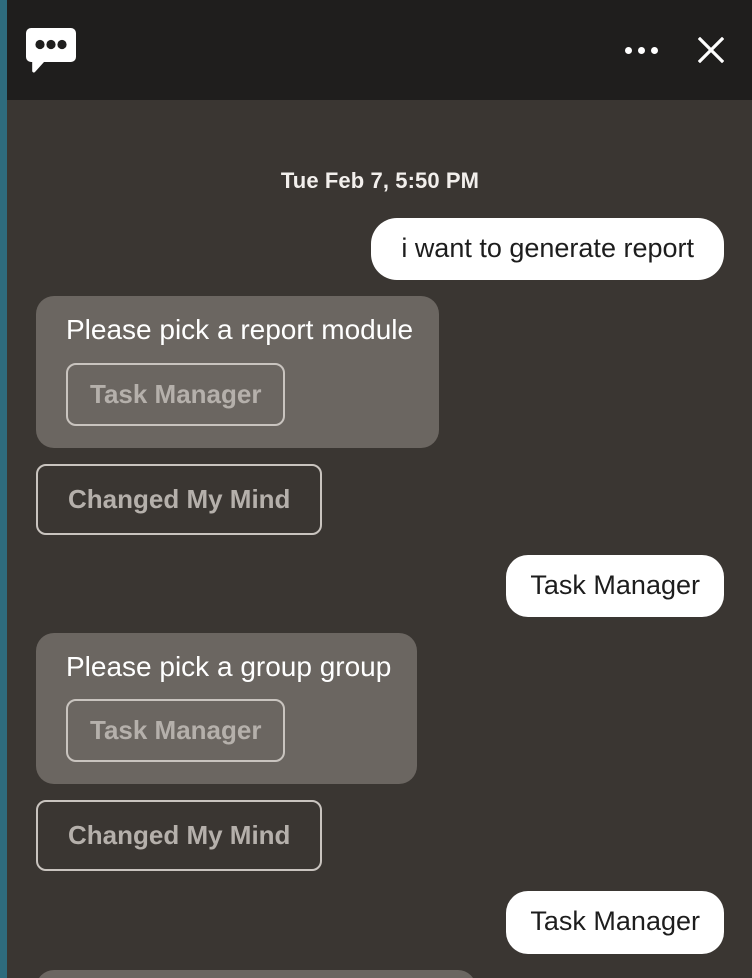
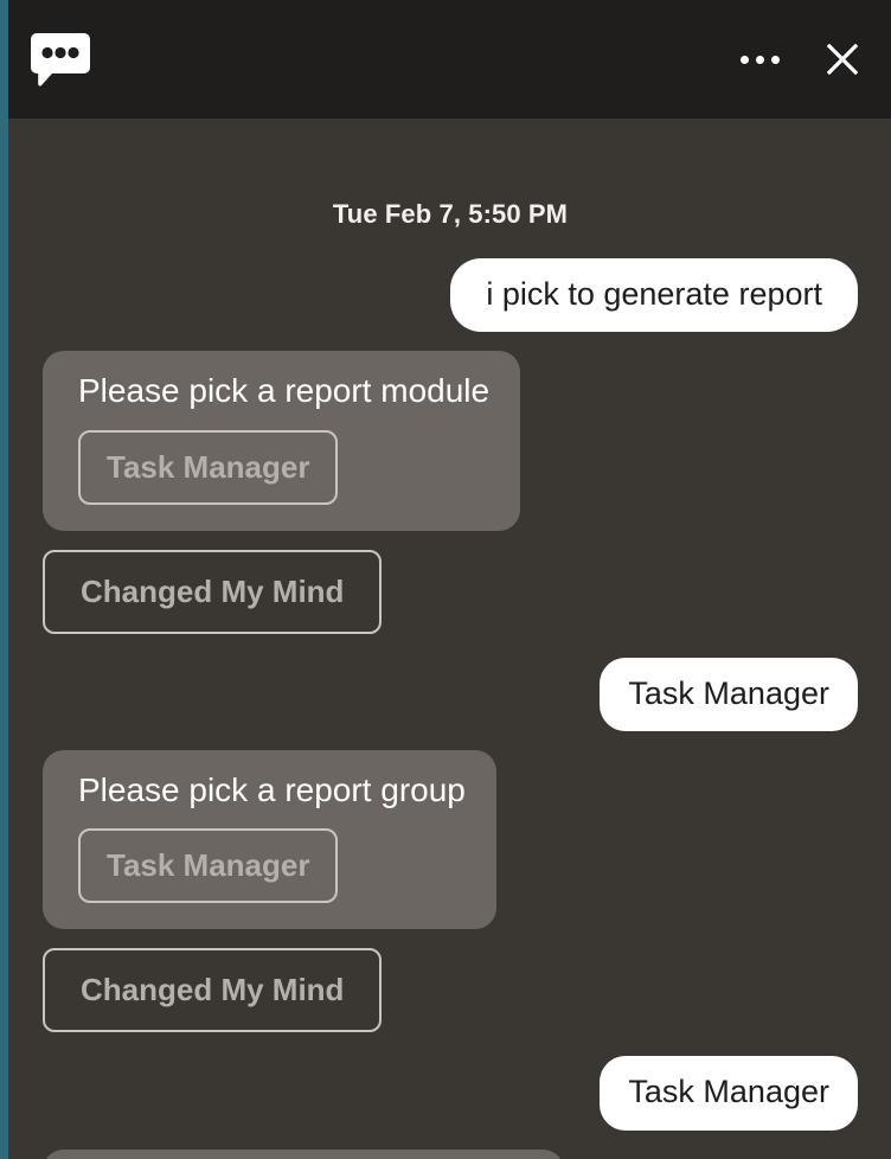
  Tue Feb 7, 5:50 PM
- i want to generate report
+ i pick to generate report
  Please pick a report module
  Task Manager
  Changed My Mind
  Task Manager
- Please pick a group group
+ Please pick a report group
  Task Manager
  Changed My Mind
  Task Manager
